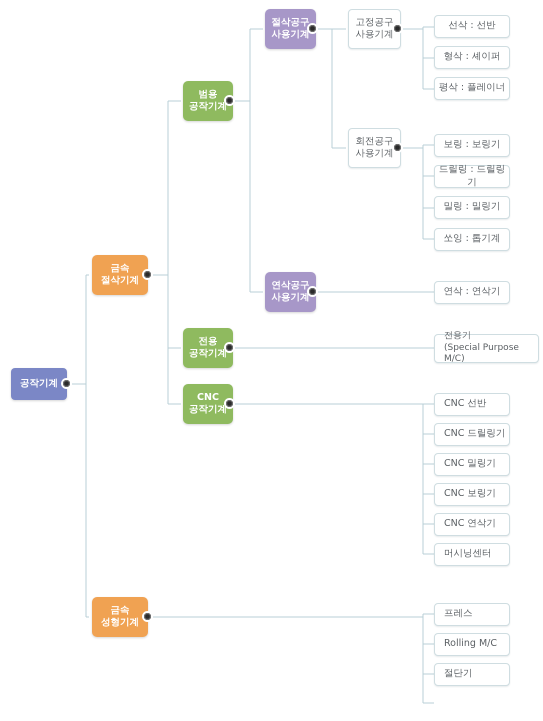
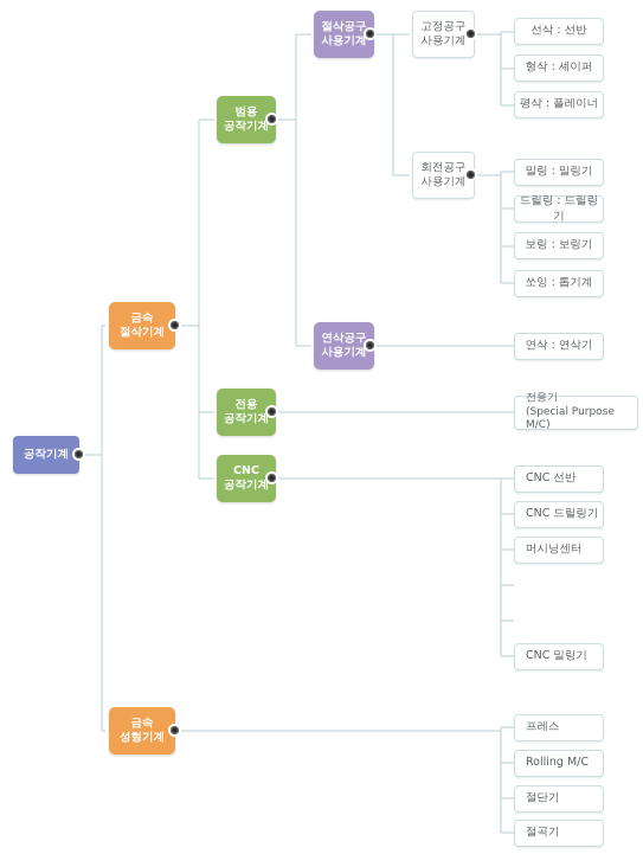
  공작기계
  금속
  절삭기계
  금속
  성형기계
  범용
  공작기계
  전용
  공작기계
  CNC
  공작기계
  절삭공구
  사용기계
  연삭공구
  사용기계
  고정공구
  사용기계
  회전공구
  사용기계
  선삭 : 선반
  형삭 : 셰이퍼
  평삭 : 플레이너
- 보링 : 보링기
+ 밀링 : 밀링기
  드릴링 : 드릴링기
- 밀링 : 밀링기
+ 보링 : 보링기
  쏘잉 : 톱기계
  연삭 : 연삭기
  전용기
  (Special Purpose M/C)
  CNC 선반
  CNC 드릴링기
- CNC 밀링기
+ 머시닝센터
- CNC 보링기
- CNC 연삭기
- 머시닝센터
+ CNC 밀링기
  프레스
  Rolling M/C
  절단기
+ 절곡기
